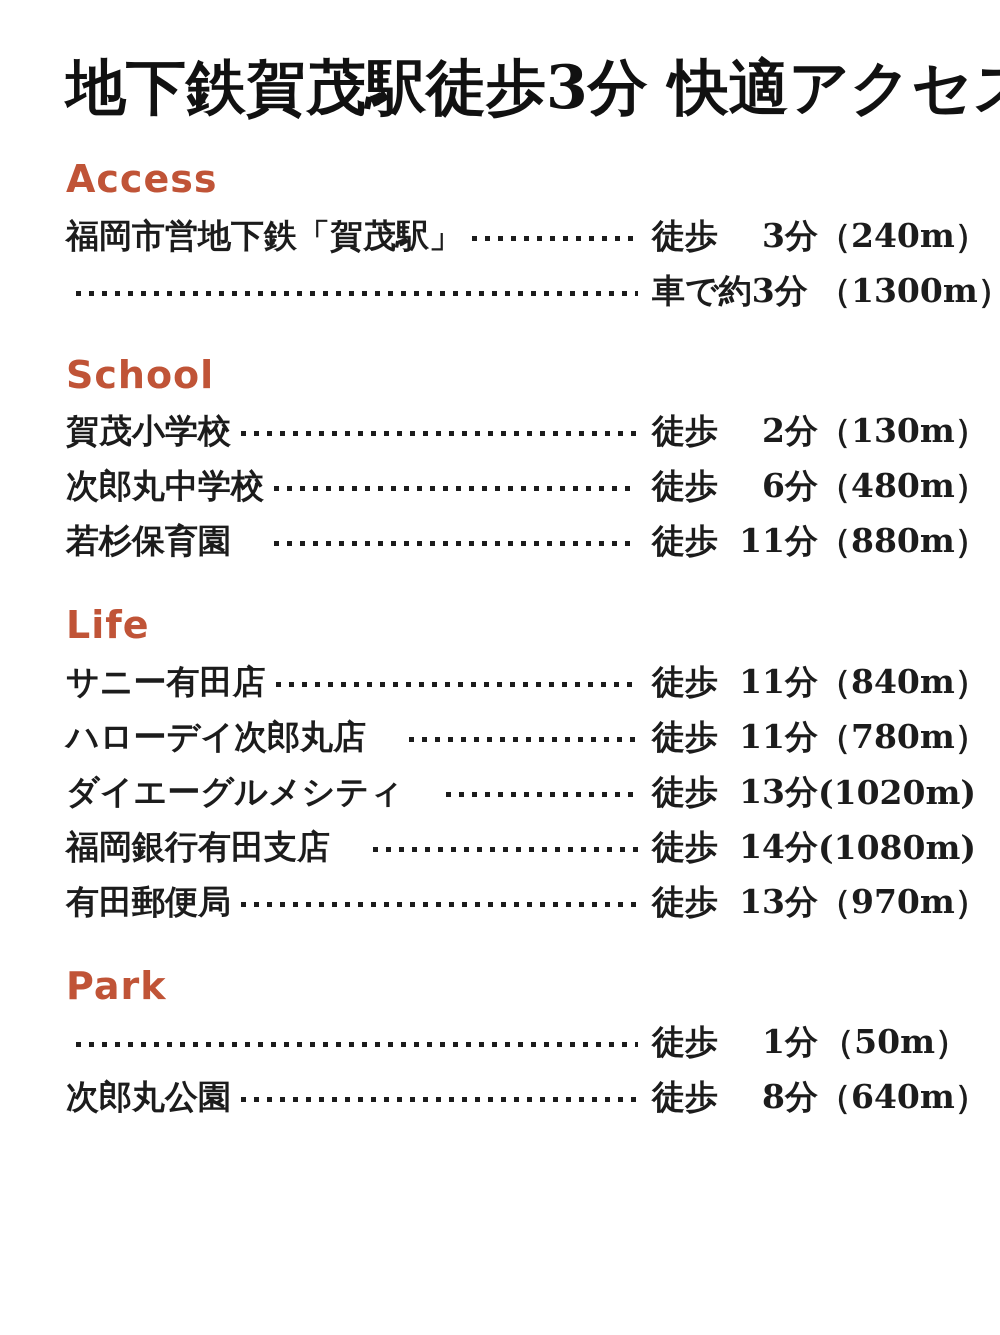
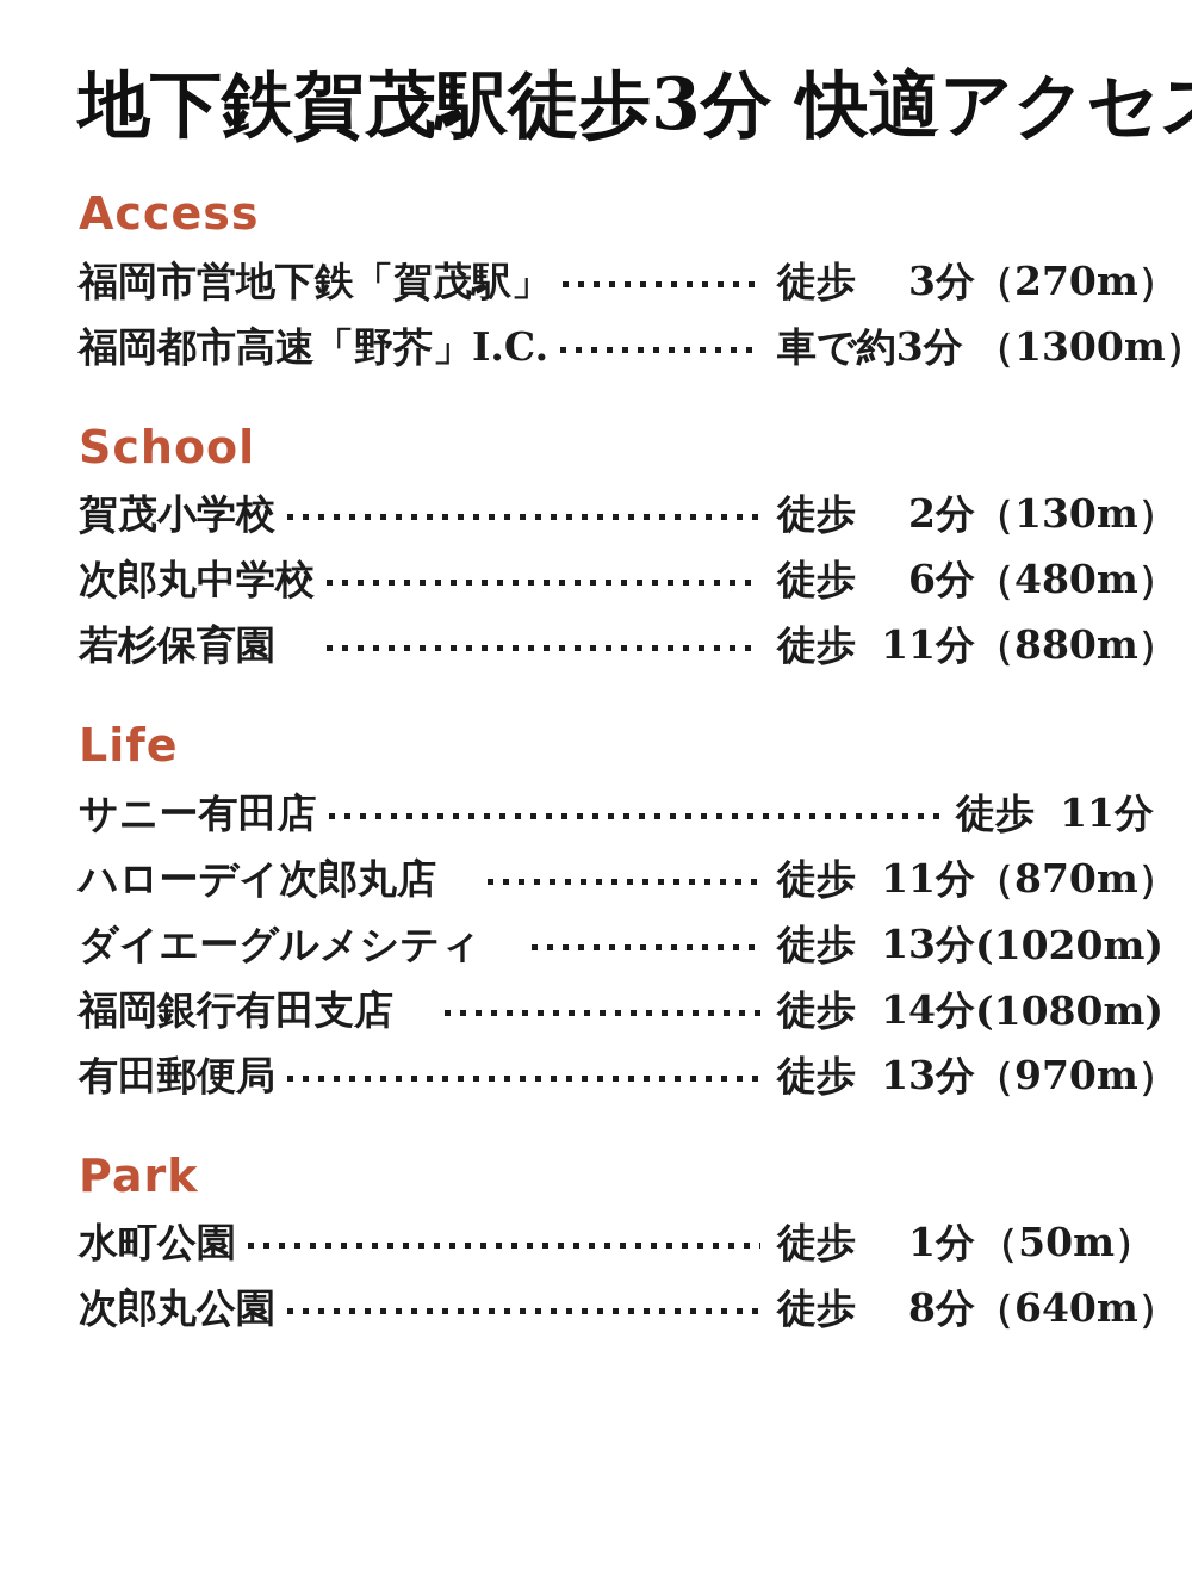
  地下鉄賀茂駅徒歩3分 快適アクセ
  Access
  福岡市営地下鉄「賀茂駅」
  徒歩
  3分
- （240m）
+ （270m）
+ 福岡都市高速「野芥」I.C.
  車で約3分
  （1300m）
  School
  賀茂小学校
  徒歩
  2分
  （130m）
  次郎丸中学校
  徒歩
  6分
  （480m）
  若杉保育園
  徒歩
  11分
  （880m）
  Life
  サニー有田店
  徒歩
  11分
- （840m）
  ハローデイ次郎丸店
  徒歩
  11分
- （780m）
+ （870m）
  ダイエーグルメシティ
  徒歩
  13分
  (1020m)
  福岡銀行有田支店
  徒歩
  14分
  (1080m)
  有田郵便局
  徒歩
  13分
  （970m）
  Park
+ 水町公園
  徒歩
  1分
  （50m）
  次郎丸公園
  徒歩
  8分
  （640m）
